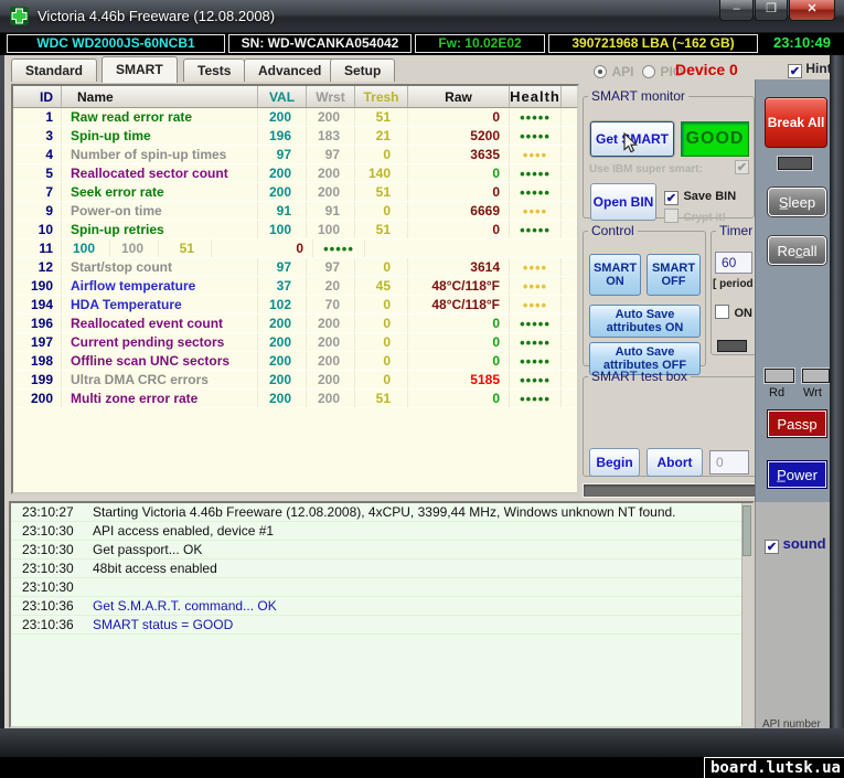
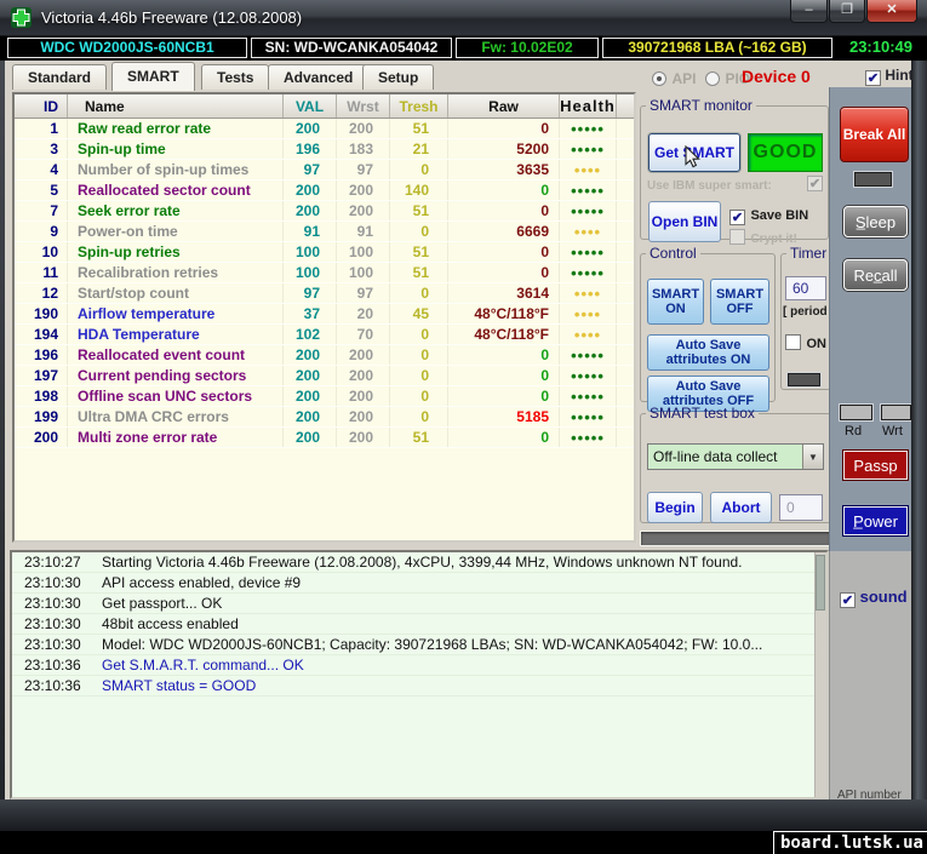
  Victoria 4.46b Freeware (12.08.2008)
  –
  ❐
  ✕
  WDC WD2000JS-60NCB1
  SN: WD-WCANKA054042
  Fw: 10.02E02
  390721968 LBA (~162 GB)
  23:10:49
  Standard
  SMART
  Tests
  Advanced
  Setup
  API
  PIO
  Device 0
  ID
  Name
  VAL
  Wrst
  Tresh
  Raw
  Health
  1
  Raw read error rate
  200
  200
  51
  0
  •••••
  3
  Spin-up time
  196
  183
  21
  5200
  •••••
  4
  Number of spin-up times
  97
  97
  0
  3635
  ••••
  5
  Reallocated sector count
  200
  200
  140
  0
  •••••
  7
  Seek error rate
  200
  200
  51
  0
  •••••
  9
  Power-on time
  91
  91
  0
  6669
  ••••
  10
  Spin-up retries
  100
  100
  51
  0
  •••••
  11
+ Recalibration retries
  100
  100
  51
  0
  •••••
  12
  Start/stop count
  97
  97
  0
  3614
  ••••
  190
  Airflow temperature
  37
  20
  45
  48°C/118°F
  ••••
  194
  HDA Temperature
  102
  70
  0
  48°C/118°F
  ••••
  196
  Reallocated event count
  200
  200
  0
  0
  •••••
  197
  Current pending sectors
  200
  200
  0
  0
  •••••
  198
  Offline scan UNC sectors
  200
  200
  0
  0
  •••••
  199
  Ultra DMA CRC errors
  200
  200
  0
  5185
  •••••
  200
  Multi zone error rate
  200
  200
  51
  0
  •••••
  SMART monitor
  GetMART
  GOOD
  Use IBM super smart:
  ✔
  Open BIN
  ✔ Save BIN
  Crypt it!
  Control
  SMART ON
  SMART OFF
  Auto Save attributes ON
  Auto Save attributes OFF
  Timer
  60
  [ period
  ON
  SMART test box
+ Off-line data collect
+ ▼
  Begin
  Abort
  0
  Break All
  S̲leep
  Rec̲all
  Rd
  Wrt
  Passp
  P̲ower
  ✔ sound
  API number
  23:10:27
  Starting Victoria 4.46b Freeware (12.08.2008), 4xCPU, 3399,44 MHz, Windows unknown NT found.
  23:10:30
- API access enabled, device #1
+ API access enabled, device #9
  23:10:30
  Get passport... OK
  23:10:30
  48bit access enabled
  23:10:30
+ Model: WDC WD2000JS-60NCB1; Capacity: 390721968 LBAs; SN: WD-WCANKA054042; FW: 10.0...
  23:10:36
  Get S.M.A.R.T. command... OK
  23:10:36
  SMART status = GOOD
  board.lutsk.ua
